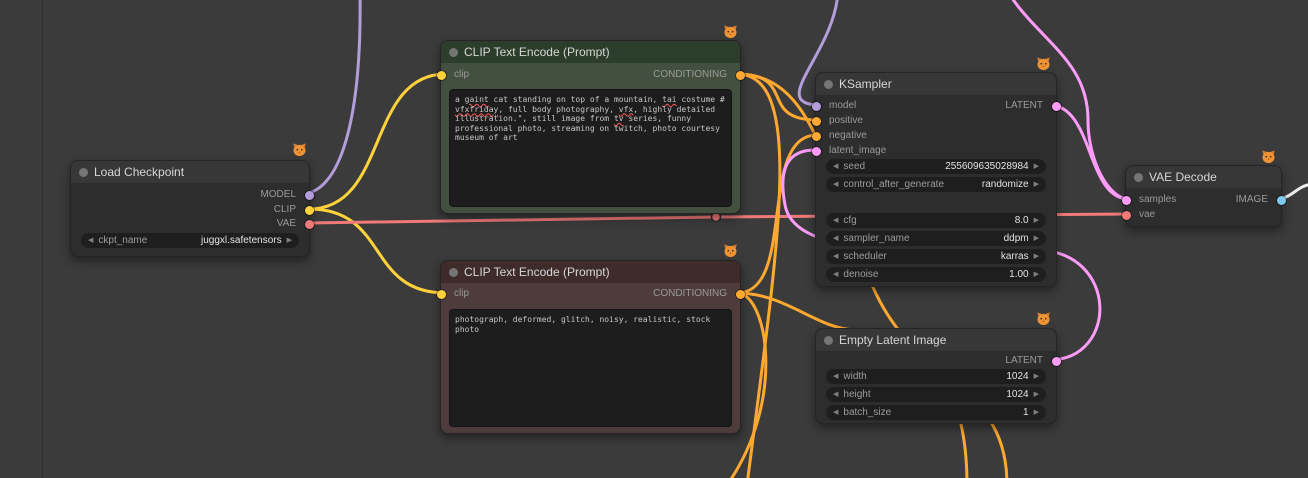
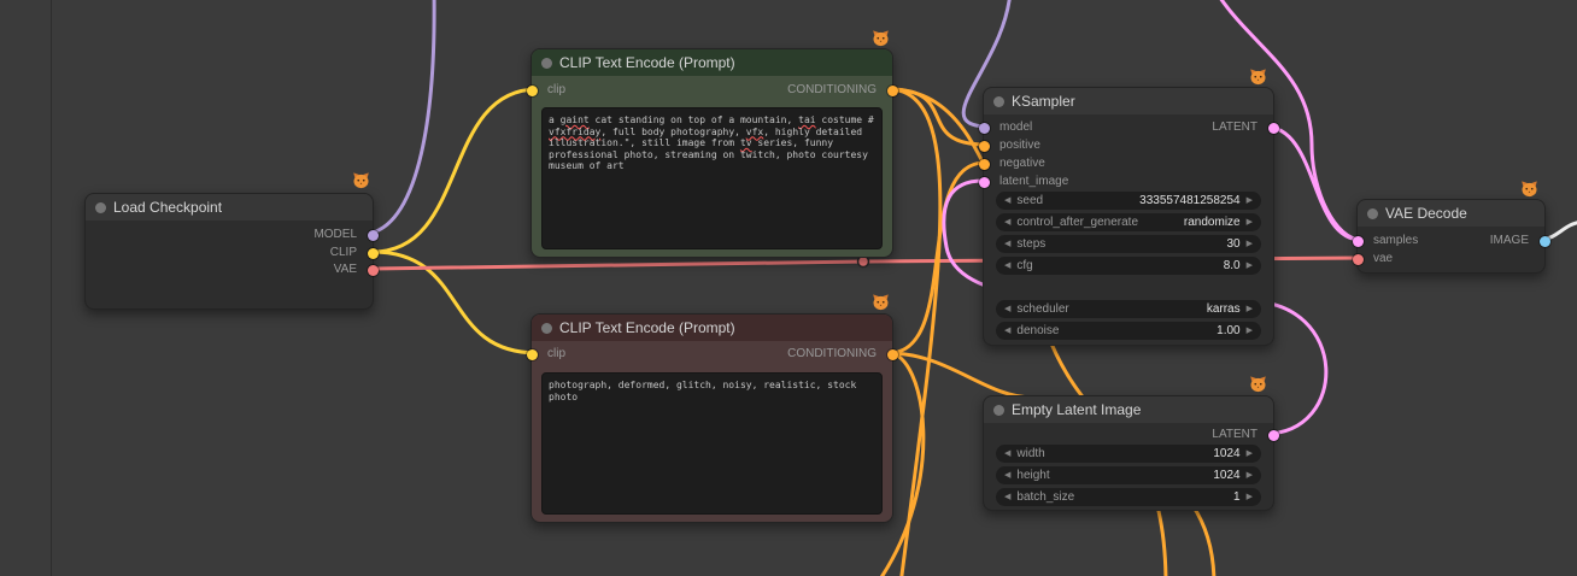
  Load Checkpoint
  MODEL
  CLIP
  VAE
- ckpt_name
- juggxl.safetensors
  CLIP Text Encode (Prompt)
  clip
  CONDITIONING
  a gaint cat standing on top of a mountain, tai costume # vfxfriday, full body photography, vfx, highly detailed illustration.", still image from tv series, funny professional photo, streaming on twitch, photo courtesy museum of art
  CLIP Text Encode (Prompt)
  clip
  CONDITIONING
  photograph, deformed, glitch, noisy, realistic, stock photo
  KSampler
  model
  LATENT
  positive
  negative
  latent_image
  seed
- 255609635028984
+ 333557481258254
  control_after_generate
  randomize
+ steps
+ 30
  cfg
  8.0
- sampler_name
- ddpm
  scheduler
  karras
  denoise
  1.00
  Empty Latent Image
  LATENT
  width
  1024
  height
  1024
  batch_size
  1
  VAE Decode
  samples
  IMAGE
  vae
